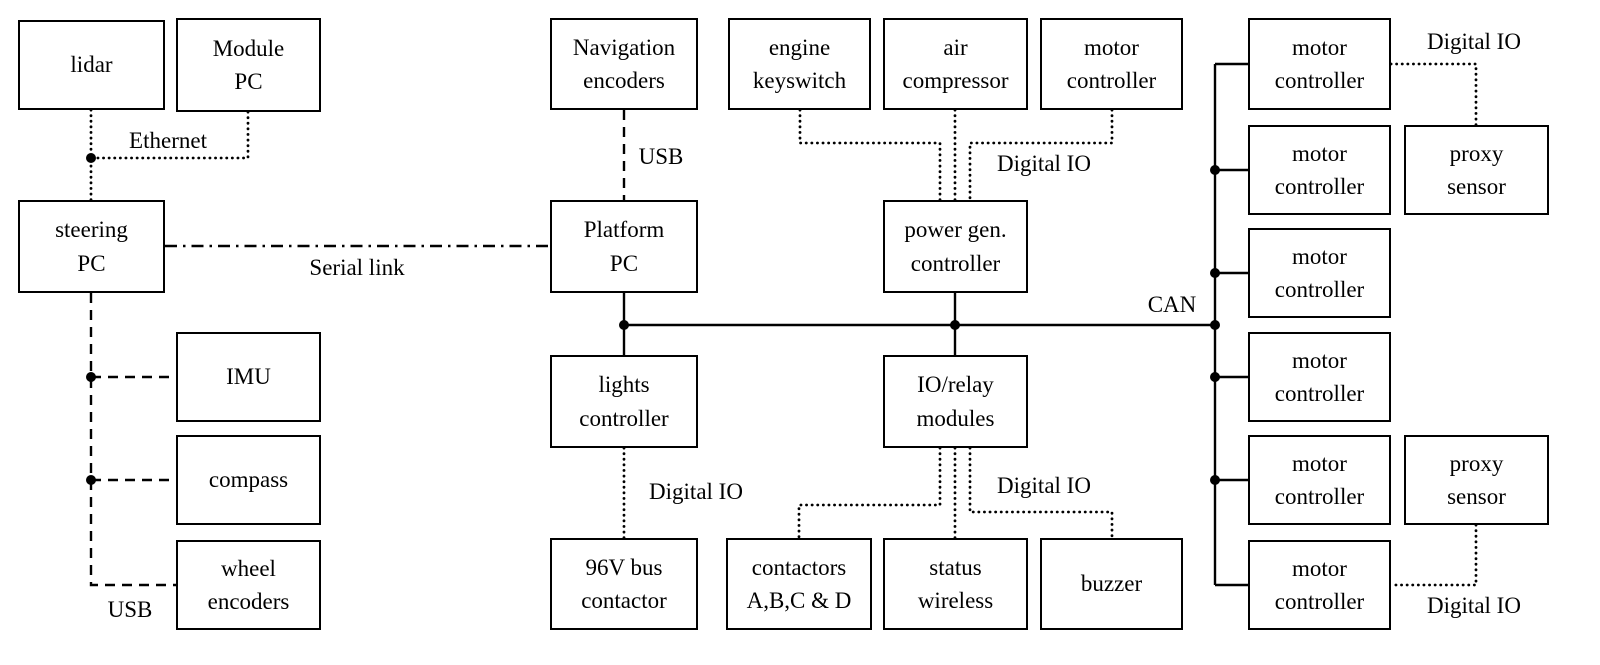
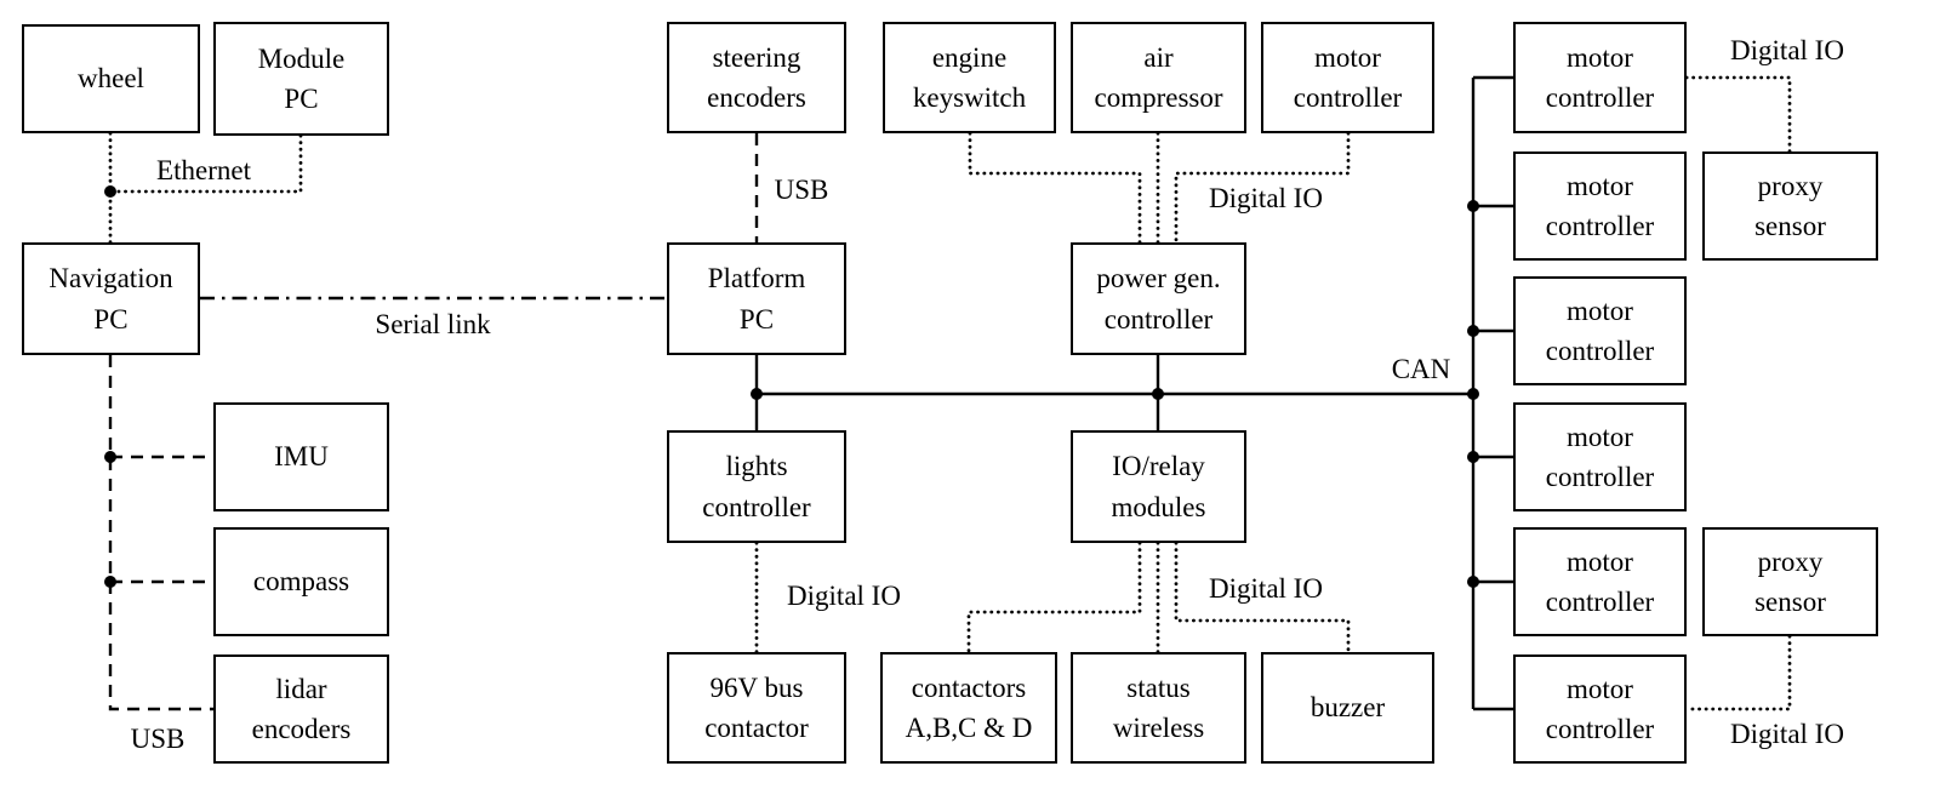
- lidar
+ wheel
  Module
  PC
- steering
+ Navigation
  PC
  IMU
  compass
- wheel
+ lidar
  encoders
- Navigation
+ steering
  encoders
  Platform
  PC
  lights
  controller
  96V bus
  contactor
  engine
  keyswitch
  air
  compressor
  motor
  controller
  power gen.
  controller
  IO/relay
  modules
  contactors
  A,B,C & D
  status
  wireless
  buzzer
  motor
  controller
  motor
  controller
  motor
  controller
  motor
  controller
  motor
  controller
  motor
  controller
  proxy
  sensor
  proxy
  sensor
  Ethernet
  Serial link
  USB
  Digital IO
  CAN
  Digital IO
  Digital IO
  Digital IO
  USB
  Digital IO
